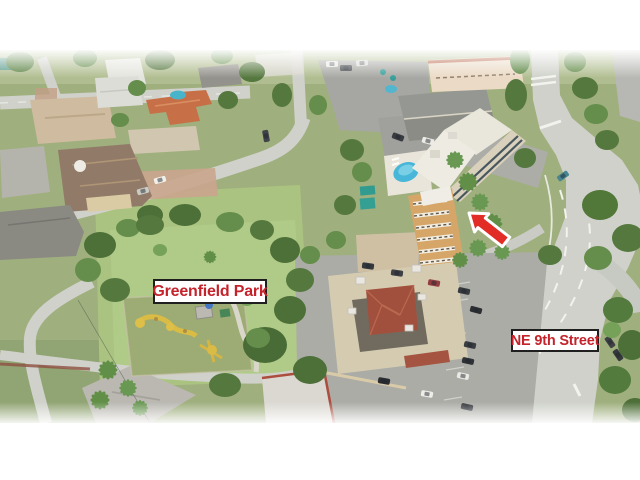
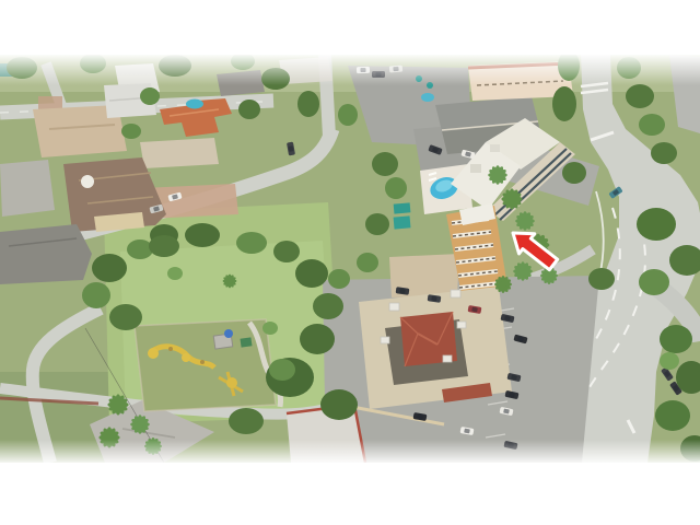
- Greenfield Park
- NE 9th Street
